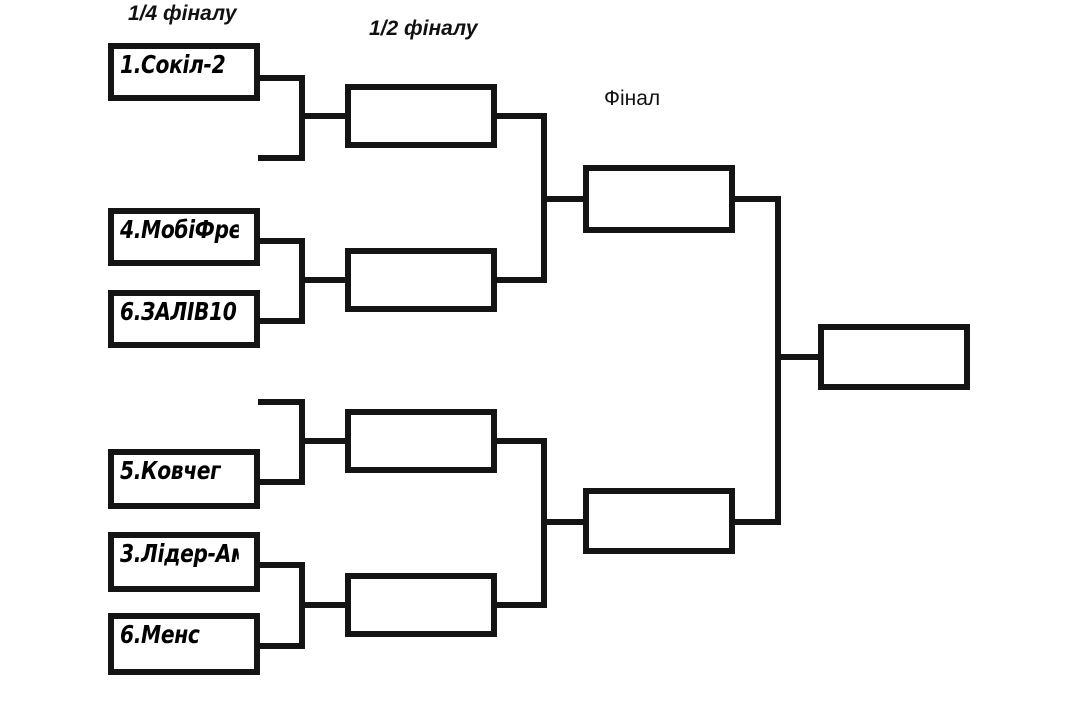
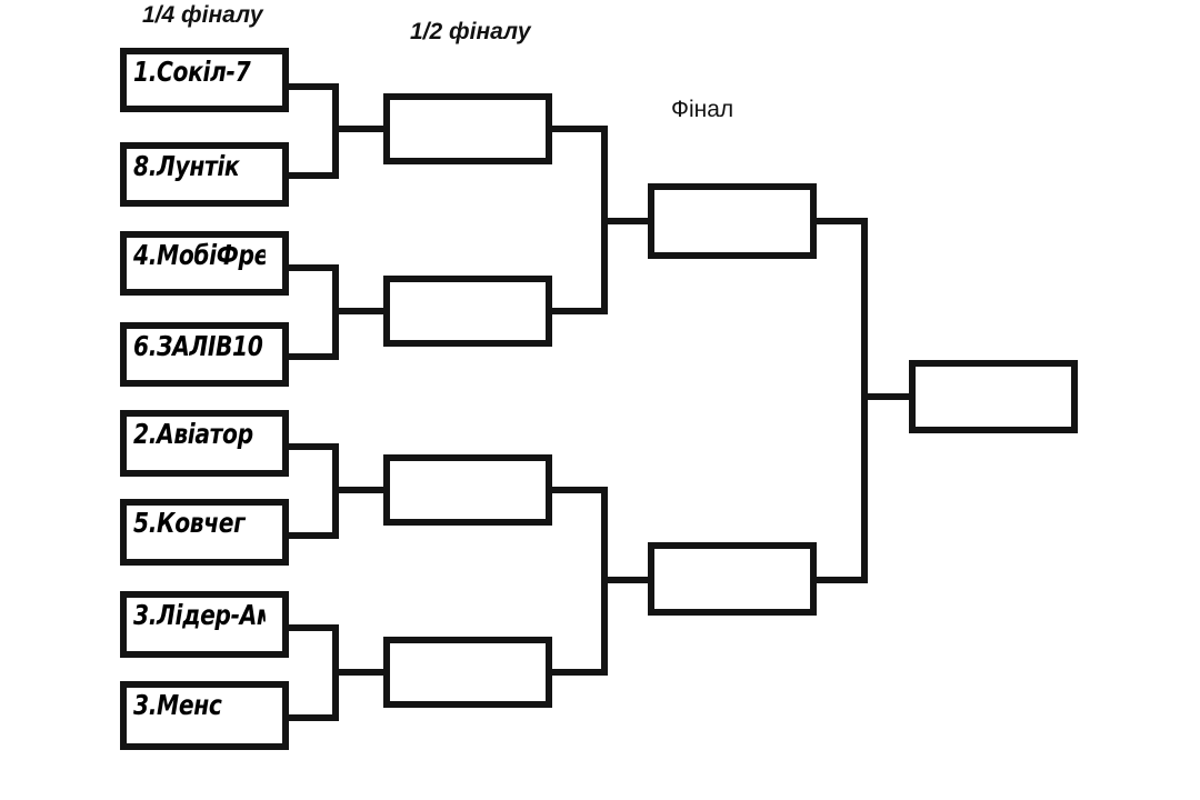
  1/4 фіналу
  1/2 фіналу
  Фінал
- 1.Сокіл-2
+ 1.Сокіл-7
+ 8.Лунтік
  4.МобіФре
  6.ЗАЛІВ10
+ 2.Авіатор
  5.Ковчег
  3.Лідер-А
- 6.Менс
+ 3.Менс
